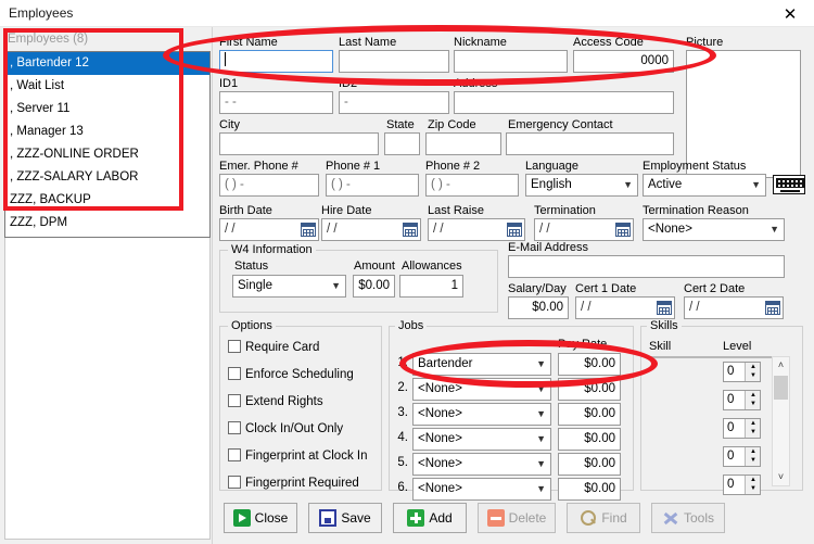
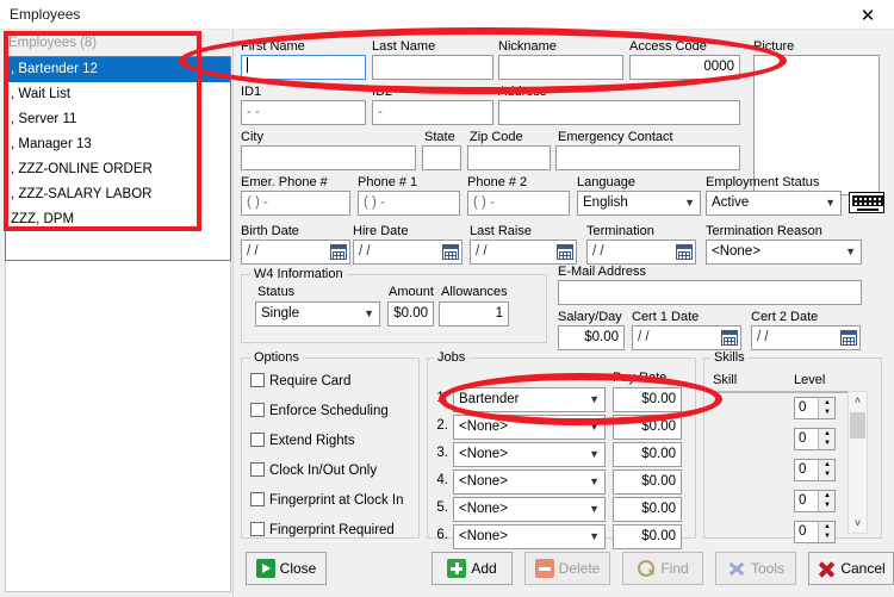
  Employees
  ✕
  Employees (8)
  , Bartender 12
  , Wait List
  , Server 11
  , Manager 13
  , ZZZ-ONLINE ORDER
  , ZZZ-SALARY LABOR
- ZZZ, BACKUP
  ZZZ, DPM
  First Name
  Last Name
  Nickname
  Access Code
  Picture
  0000
  ID1
  ID2
  Address
  - -
  -
  City
  State
  Zip Code
  Emergency Contact
  Emer. Phone #
  Phone # 1
  Phone # 2
  Language
  Employment Status
  ( ) -
  ( ) -
  ( ) -
  English
  ▼
  Active
  ▼
  Birth Date
  Hire Date
  Last Raise
  Termination
  Termination Reason
  / /
  / /
  / /
  / /
  <None>
  ▼
  W4 Information
  Status
  Amount
  Allowances
  Single
  ▼
  $0.00
  1
  E-Mail Address
  Salary/Day
  Cert 1 Date
  Cert 2 Date
  $0.00
  / /
  / /
  Options
  Require Card
  Enforce Scheduling
  Extend Rights
  Clock In/Out Only
  Fingerprint at Clock In
  Fingerprint Required
  Jobs
  Pay Rate
  1.
  Bartender
  ▼
  $0.00
  2.
  <None>
  ▼
  $0.00
  3.
  <None>
  ▼
  $0.00
  4.
  <None>
  ▼
  $0.00
  5.
  <None>
  ▼
  $0.00
  6.
  <None>
  ▼
  $0.00
  Skills
  Skill
  Level
  0
  0
  0
  0
  0
  ˄
  ˅
  Close
- Save
  Add
  Delete
  Find
  Tools
+ Cancel
